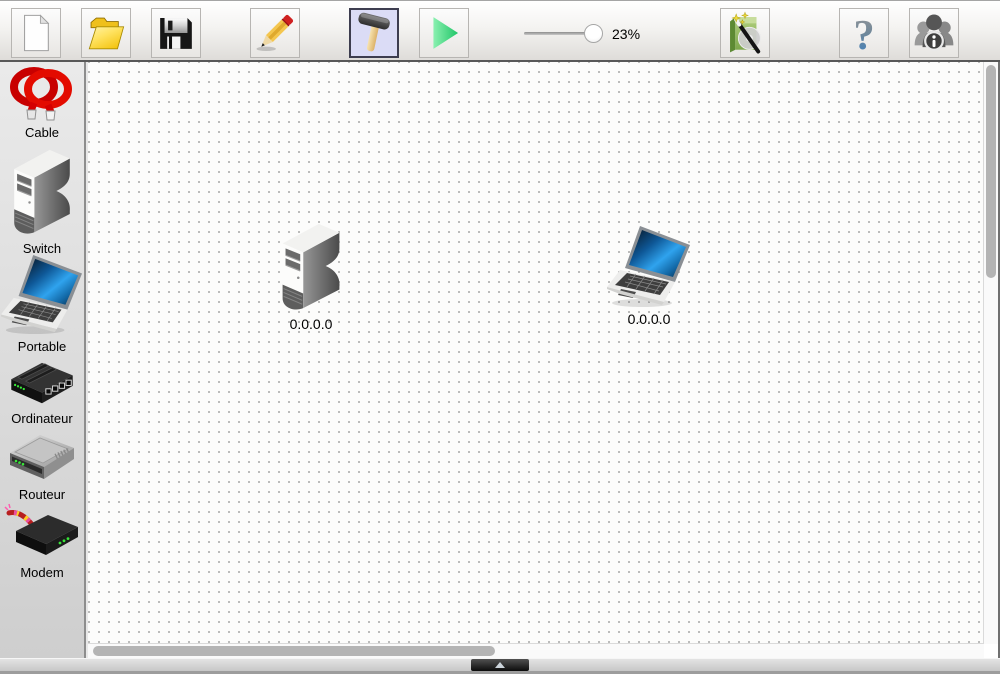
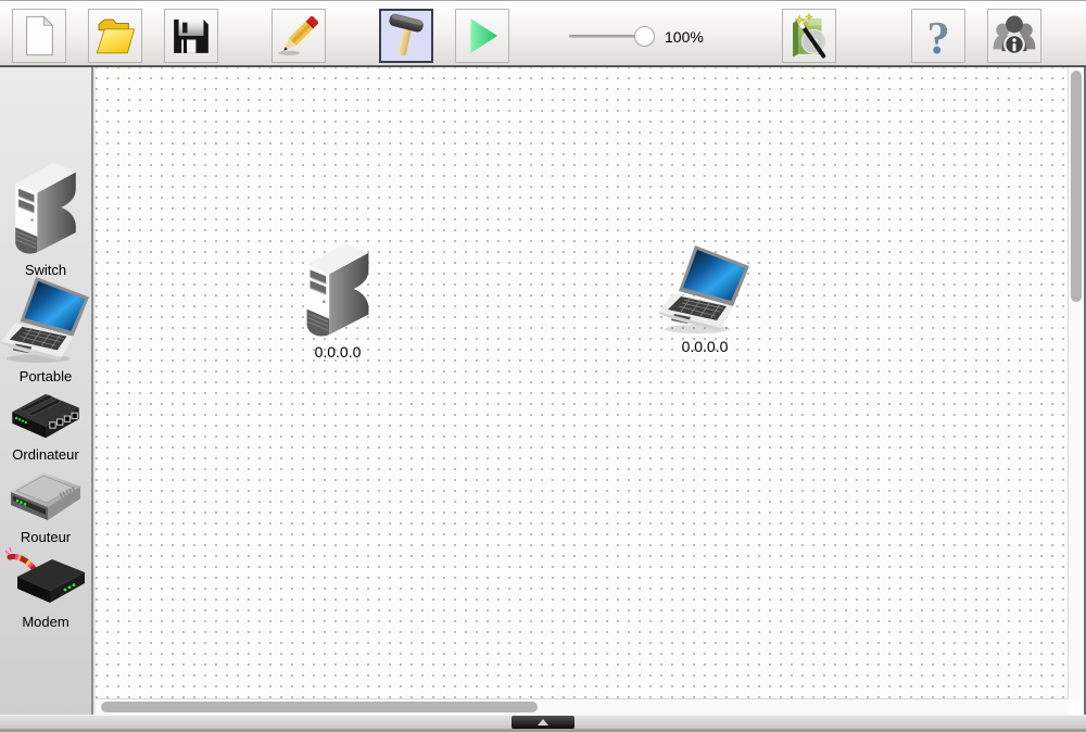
- 23%
+ 100%
  ?
- Cable
  Switch
  Portable
  Ordinateur
  Routeur
  Modem
  0.0.0.0
  0.0.0.0
